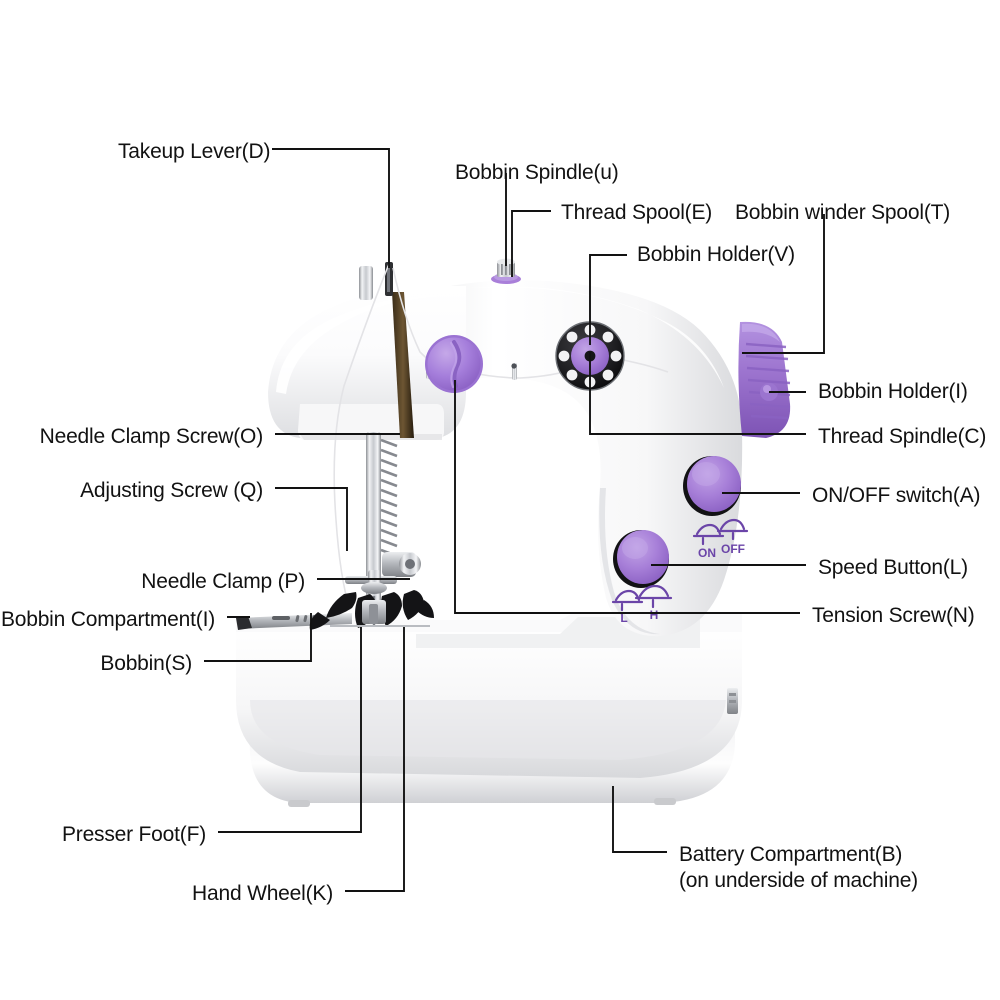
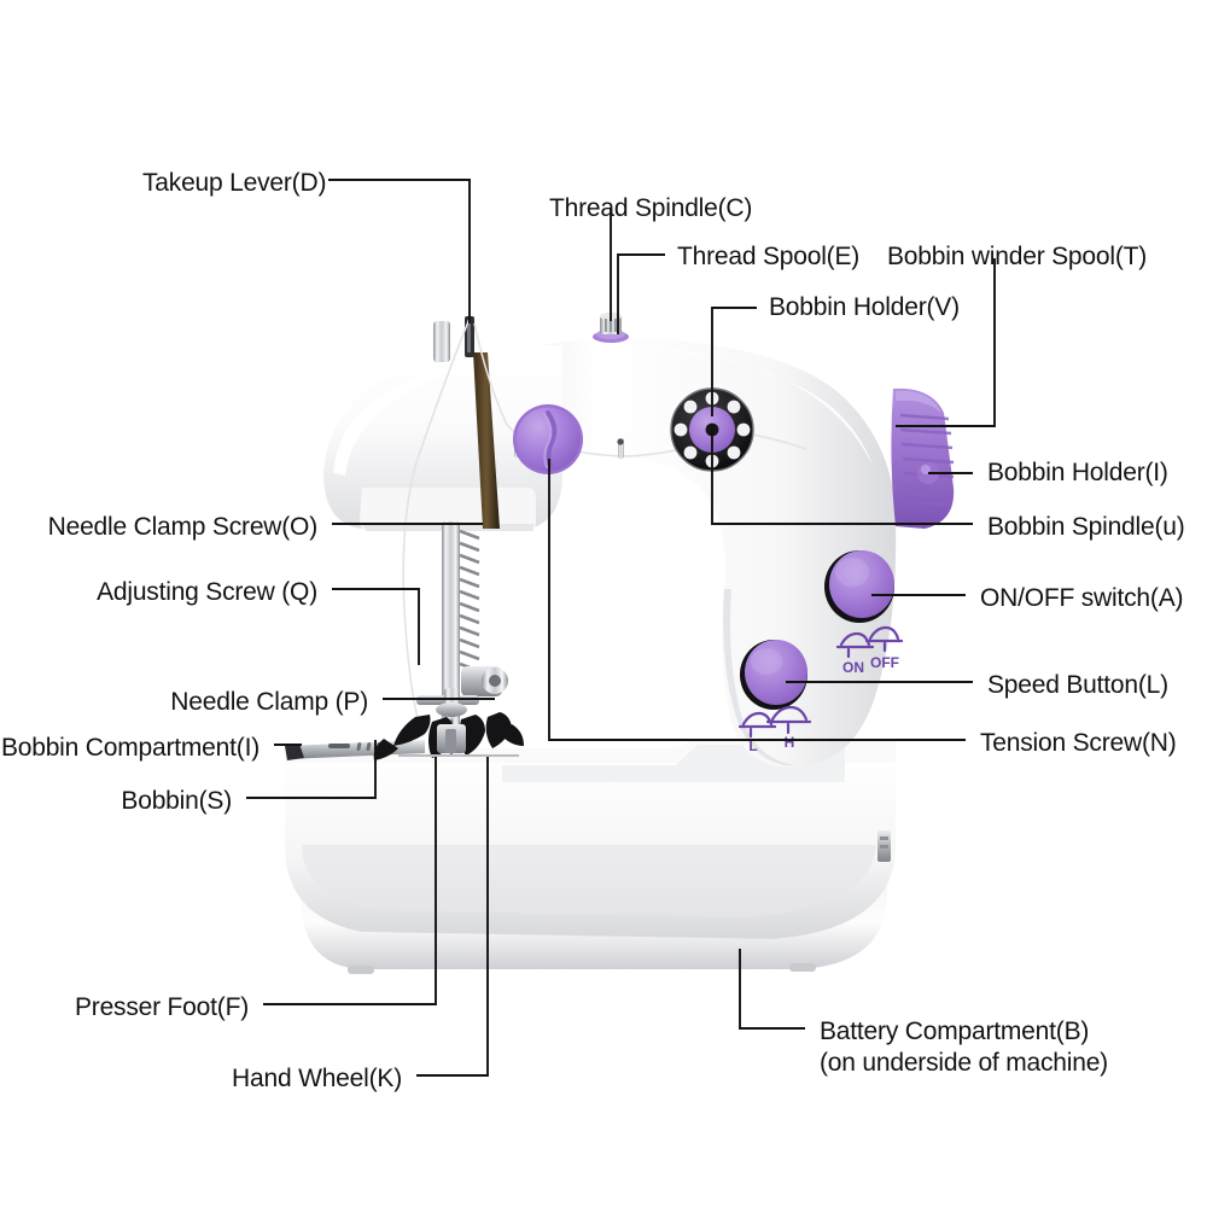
  ON
  OFF
  L
  H
  Takeup Lever(D)
- Bobbin Spindle(u)
+ Thread Spindle(C)
  Thread Spool(E)
  Bobbin winder Spool(T)
  Bobbin Holder(V)
  Bobbin Holder(I)
  Needle Clamp Screw(O)
- Thread Spindle(C)
+ Bobbin Spindle(u)
  Adjusting Screw (Q)
  ON/OFF switch(A)
  Speed Button(L)
  Needle Clamp (P)
  Tension Screw(N)
  Bobbin Compartment(I)
  Bobbin(S)
  Presser Foot(F)
  Hand Wheel(K)
  Battery Compartment(B)
  (on underside of machine)
